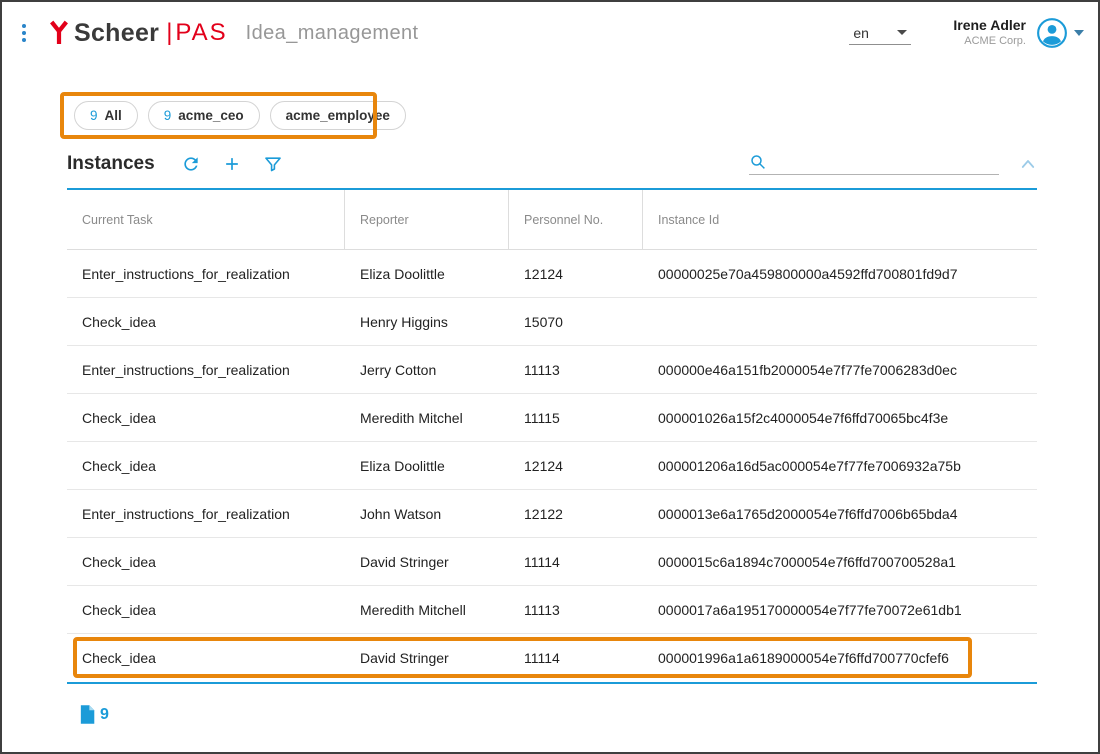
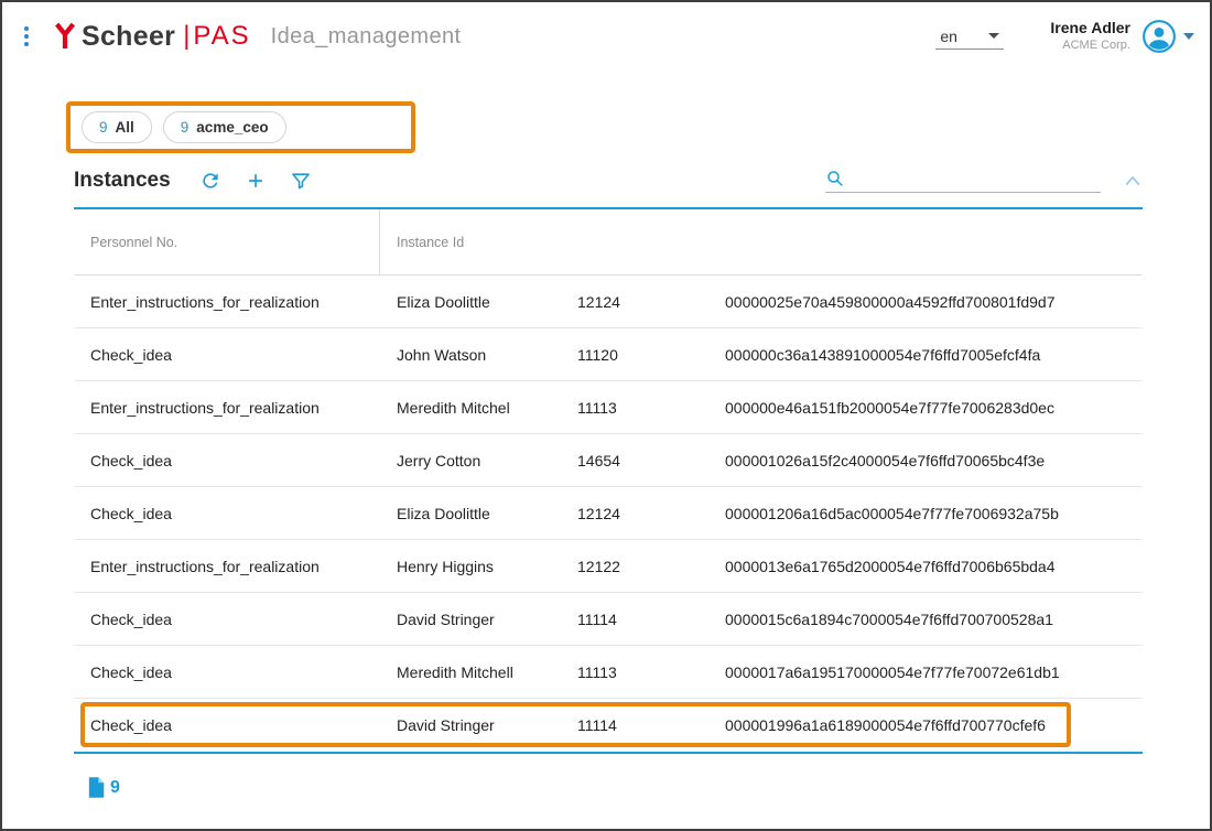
  Scheer
  |
  PAS
  Idea_management
  en
  Irene Adler
  ACME Corp.
  9
  All
  9
  acme_ceo
- acme_employee
  Instances
- Current Task
- Reporter
  Personnel No.
  Instance Id
  Enter_instructions_for_realization
  Eliza Doolittle
  12124
  00000025e70a459800000a4592ffd700801fd9d7
  Check_idea
- Henry Higgins
+ John Watson
- 15070
+ 11120
+ 000000c36a143891000054e7f6ffd7005efcf4fa
  Enter_instructions_for_realization
- Jerry Cotton
+ Meredith Mitchel
  11113
  000000e46a151fb2000054e7f77fe7006283d0ec
  Check_idea
- Meredith Mitchel
+ Jerry Cotton
- 11115
+ 14654
  000001026a15f2c4000054e7f6ffd70065bc4f3e
  Check_idea
  Eliza Doolittle
  12124
  000001206a16d5ac000054e7f77fe7006932a75b
  Enter_instructions_for_realization
- John Watson
+ Henry Higgins
  12122
  0000013e6a1765d2000054e7f6ffd7006b65bda4
  Check_idea
  David Stringer
  11114
  0000015c6a1894c7000054e7f6ffd700700528a1
  Check_idea
  Meredith Mitchell
  11113
  0000017a6a195170000054e7f77fe70072e61db1
  Check_idea
  David Stringer
  11114
  000001996a1a6189000054e7f6ffd700770cfef6
  9
